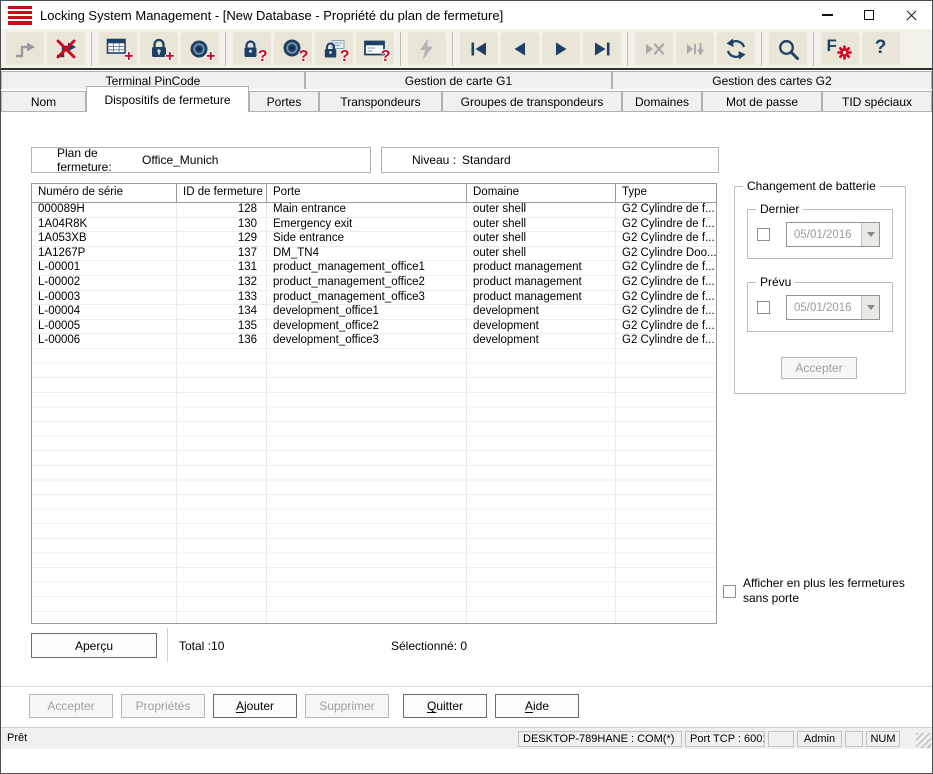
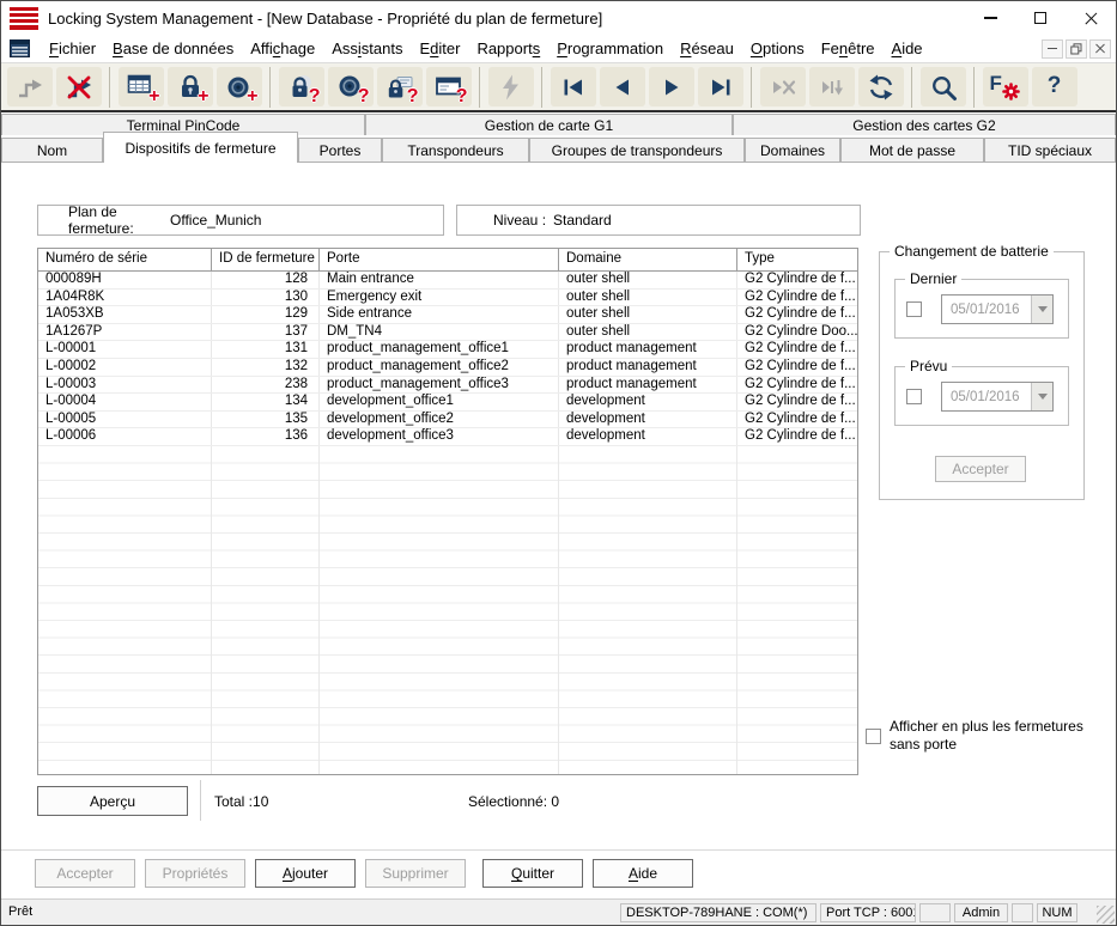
  Locking System Management - [New Database - Propriété du plan de fermeture]
+ Fichier
+ Base de données
+ Affichage
+ Assistants
+ Editer
+ Rapports
+ Programmation
+ Réseau
+ Options
+ Fenêtre
+ Aide
  +
  +
  +
  ?
  ?
  ?
  ?
  F
  ?
  Terminal PinCode
  Gestion de carte G1
  Gestion des cartes G2
  Nom
  Dispositifs de fermeture
  Portes
  Transpondeurs
  Groupes de transpondeurs
  Domaines
  Mot de passe
  TID spéciaux
  Plan de fermeture:
  Office_Munich
  Niveau :
  Standard
  Numéro de série
  ID de fermeture
  Porte
  Domaine
  Type
  000089H
  128
  Main entrance
  outer shell
  G2 Cylindre de f...
  1A04R8K
  130
  Emergency exit
  outer shell
  G2 Cylindre de f...
  1A053XB
  129
  Side entrance
  outer shell
  G2 Cylindre de f...
  1A1267P
  137
  DM_TN4
  outer shell
  G2 Cylindre Doo...
  L-00001
  131
  product_management_office1
  product management
  G2 Cylindre de f...
  L-00002
  132
  product_management_office2
  product management
  G2 Cylindre de f...
  L-00003
- 133
+ 238
  product_management_office3
  product management
  G2 Cylindre de f...
  L-00004
  134
  development_office1
  development
  G2 Cylindre de f...
  L-00005
  135
  development_office2
  development
  G2 Cylindre de f...
  L-00006
  136
  development_office3
  development
  G2 Cylindre de f...
  Changement de batterie
  Dernier
  05/01/2016
  Prévu
  05/01/2016
  Accepter
  Afficher en plus les fermetures
  sans porte
  Aperçu
  Total :10
  Sélectionné: 0
  Accepter
  Propriétés
  A
  jouter
  Supprimer
  Q
  uitter
  A
  ide
  Prêt
  DESKTOP-789HANE : COM(*)
  Port TCP : 600
  Admin
  NUM
